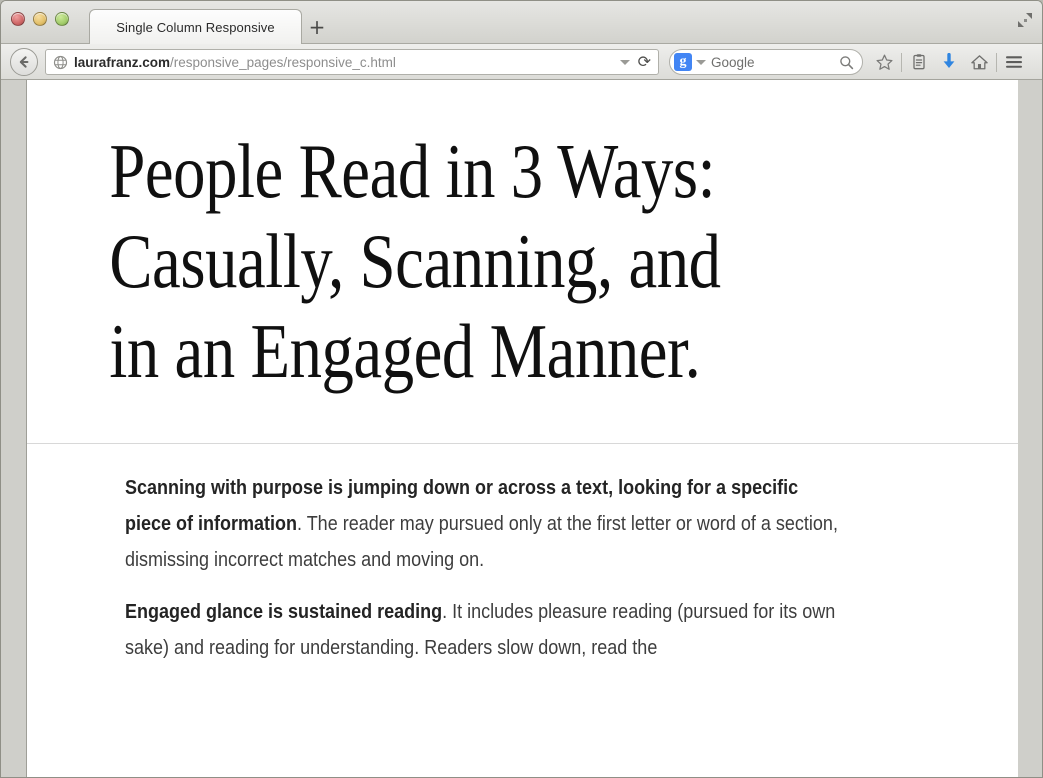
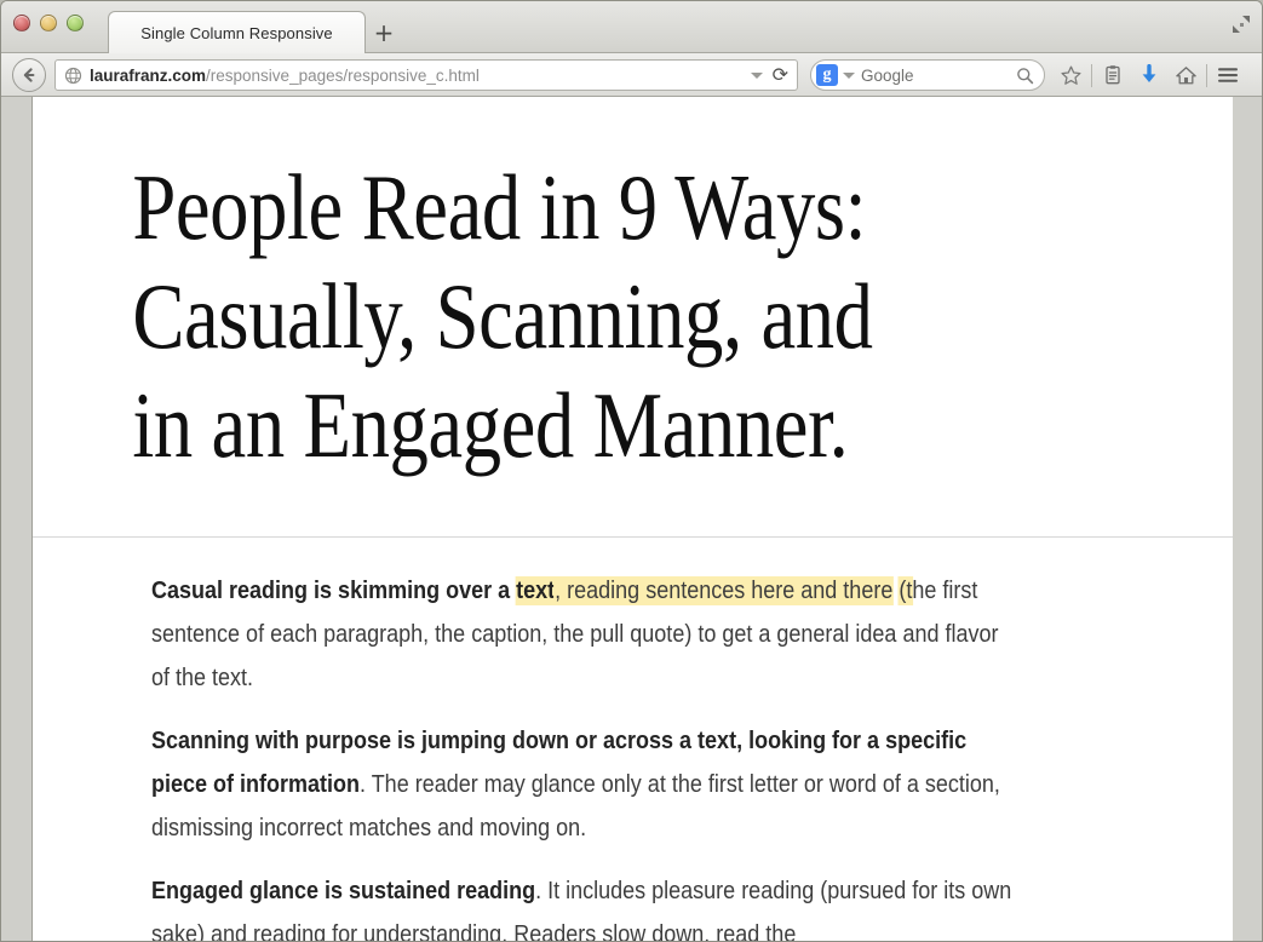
  Single Column Responsive
  +
  laurafranz.com/responsive_pages/responsive_c.html
  ⟳
  g
  Google
- People Read in 3 Ways:
+ People Read in 9 Ways:
  Casually, Scanning, and
  in an Engaged Manner.
+ Casual reading is skimming over a text, reading sentences here and there (the first sentence of each paragraph, the caption, the pull quote) to get a general idea and flavor of the text.
- Scanning with purpose is jumping down or across a text, looking for a specific piece of information. The reader may pursued only at the first letter or word of a section, dismissing incorrect matches and moving on.
+ Scanning with purpose is jumping down or across a text, looking for a specific piece of information. The reader may glance only at the first letter or word of a section, dismissing incorrect matches and moving on.
  Engaged glance is sustained reading. It includes pleasure reading (pursued for its own sake) and reading for understanding. Readers slow down, read the
